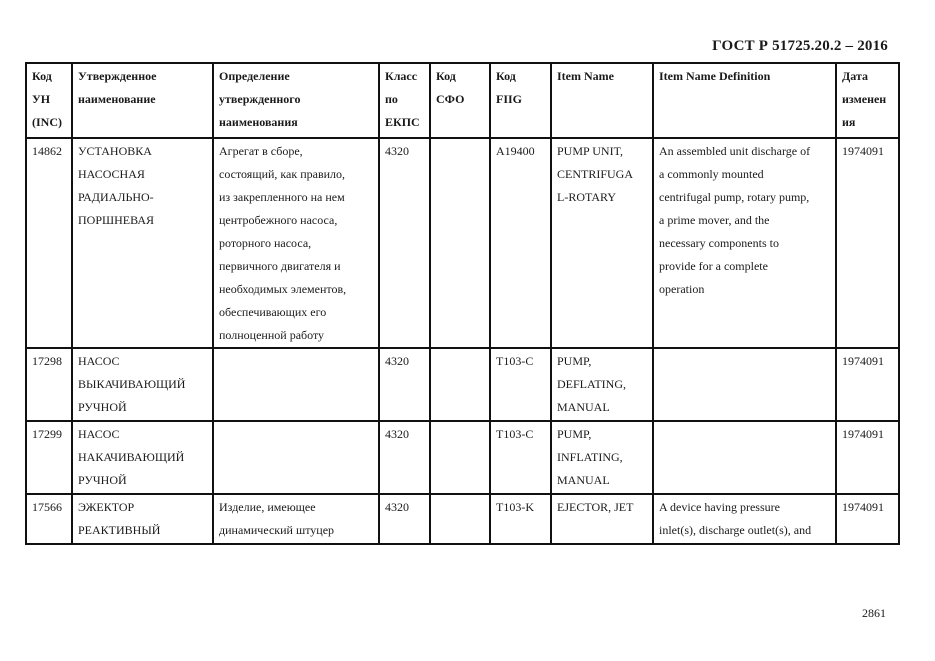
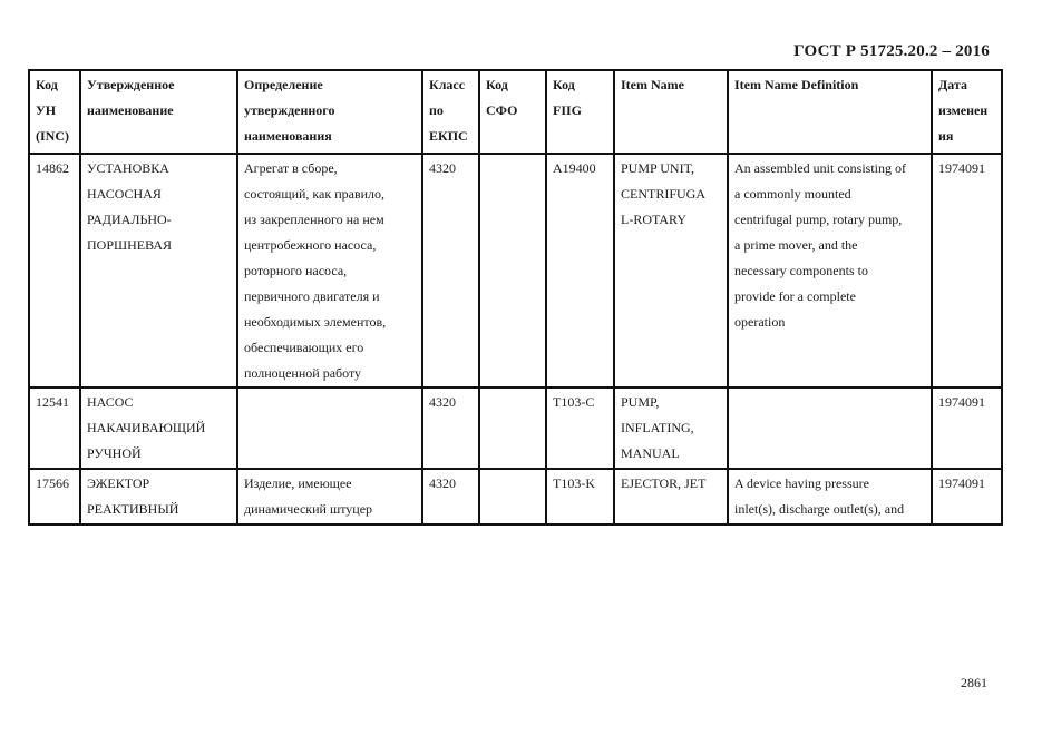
  ГОСТ Р 51725.20.2 – 2016
  КодУН(INC)	Утвержденноенаименование	Определениеутвержденногонаименования	КласспоЕКПС	КодСФО	КодFIIG	Item Name	Item Name Definition	Датаизменения
- 14862	УСТАНОВКАНАСОСНАЯРАДИАЛЬНО-ПОРШНЕВАЯ	Агрегат в сборе,состоящий, как правило,из закрепленного на немцентробежного насоса,роторного насоса,первичного двигателя инеобходимых элементов,обеспечивающих егополноценной работу	4320		A19400	PUMP UNIT,CENTRIFUGAL-ROTARY	An assembled unit discharge ofa commonly mountedcentrifugal pump, rotary pump,a prime mover, and thenecessary components toprovide for a completeoperation	1974091
+ 14862	УСТАНОВКАНАСОСНАЯРАДИАЛЬНО-ПОРШНЕВАЯ	Агрегат в сборе,состоящий, как правило,из закрепленного на немцентробежного насоса,роторного насоса,первичного двигателя инеобходимых элементов,обеспечивающих егополноценной работу	4320		A19400	PUMP UNIT,CENTRIFUGAL-ROTARY	An assembled unit consisting ofa commonly mountedcentrifugal pump, rotary pump,a prime mover, and thenecessary components toprovide for a completeoperation	1974091
- 17298	НАСОСВЫКАЧИВАЮЩИЙРУЧНОЙ		4320		T103-C	PUMP,DEFLATING,MANUAL		1974091
- 17299	НАСОСНАКАЧИВАЮЩИЙРУЧНОЙ		4320		T103-C	PUMP,INFLATING,MANUAL		1974091
+ 12541	НАСОСНАКАЧИВАЮЩИЙРУЧНОЙ		4320		T103-C	PUMP,INFLATING,MANUAL		1974091
  17566	ЭЖЕКТОРРЕАКТИВНЫЙ	Изделие, имеющеединамический штуцер	4320		T103-K	EJECTOR, JET	A device having pressureinlet(s), discharge outlet(s), and	1974091
  2861
